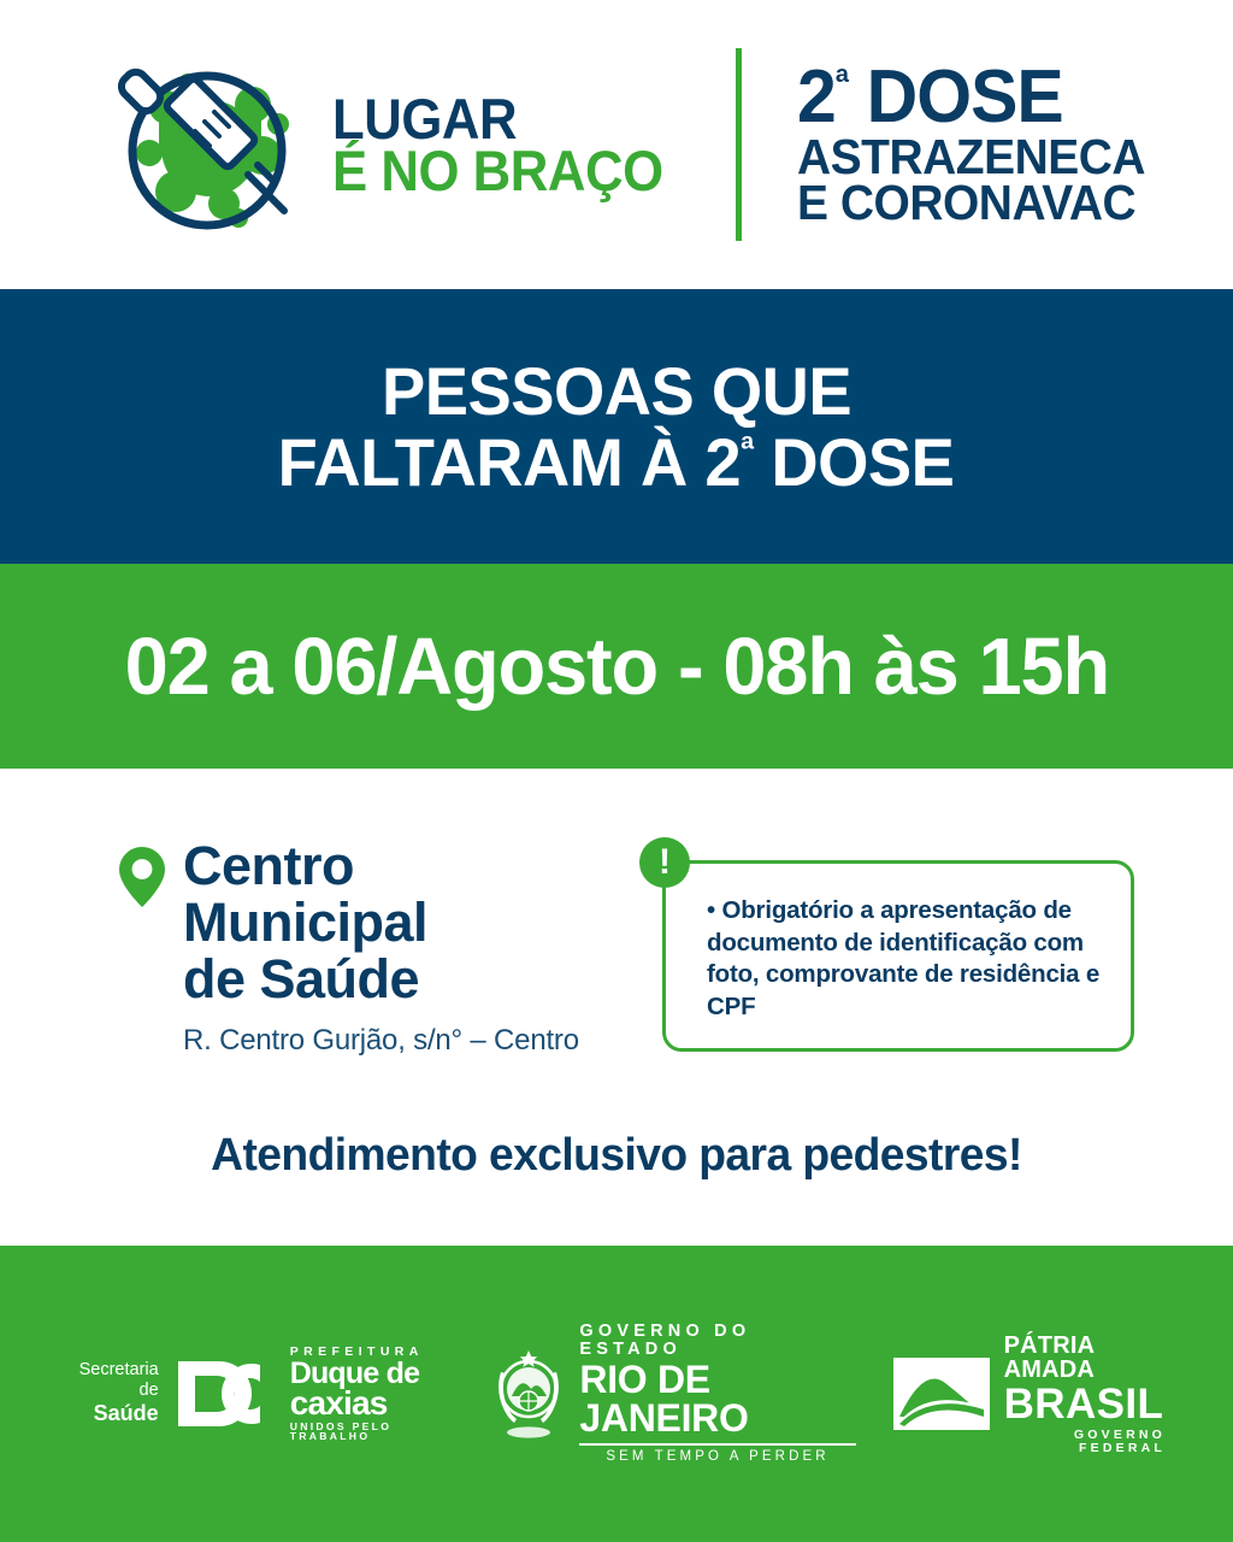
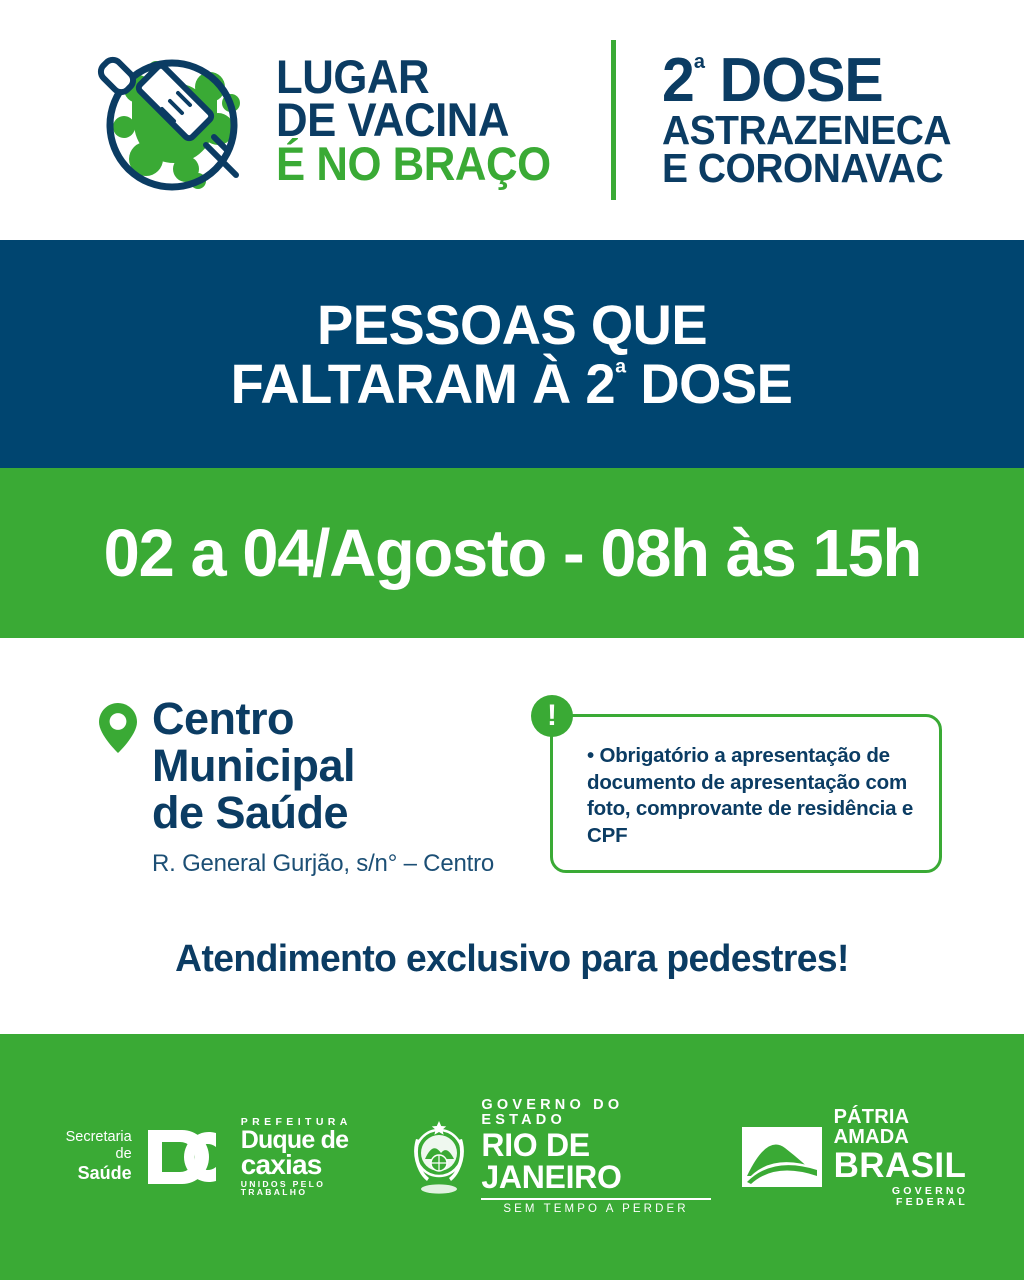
  LUGAR
+ DE VACINA
  É NO BRAÇO
  2ª DOSE
  ASTRAZENECA
  E CORONAVAC
  PESSOAS QUE
  FALTARAM À 2ª DOSE
- 02 a 06/Agosto - 08h às 15h
+ 02 a 04/Agosto - 08h às 15h
  Centro
  Municipal
  de Saúde
- R. Centro Gurjão, s/n° – Centro
+ R. General Gurjão, s/n° – Centro
  !
- • Obrigatório a apresentação de documento de identificação com foto, comprovante de residência e CPF
+ • Obrigatório a apresentação de documento de apresentação com foto, comprovante de residência e CPF
  Atendimento exclusivo para pedestres!
  Secretaria de
  Saúde
  PREFEITURA
  Duque de
  caxias
  UNIDOS PELO TRABALHO
  GOVERNO DO ESTADO
  RIO DE JANEIRO
  SEM TEMPO A PERDER
  PÁTRIA AMADA
  BRASIL
  GOVERNO FEDERAL
